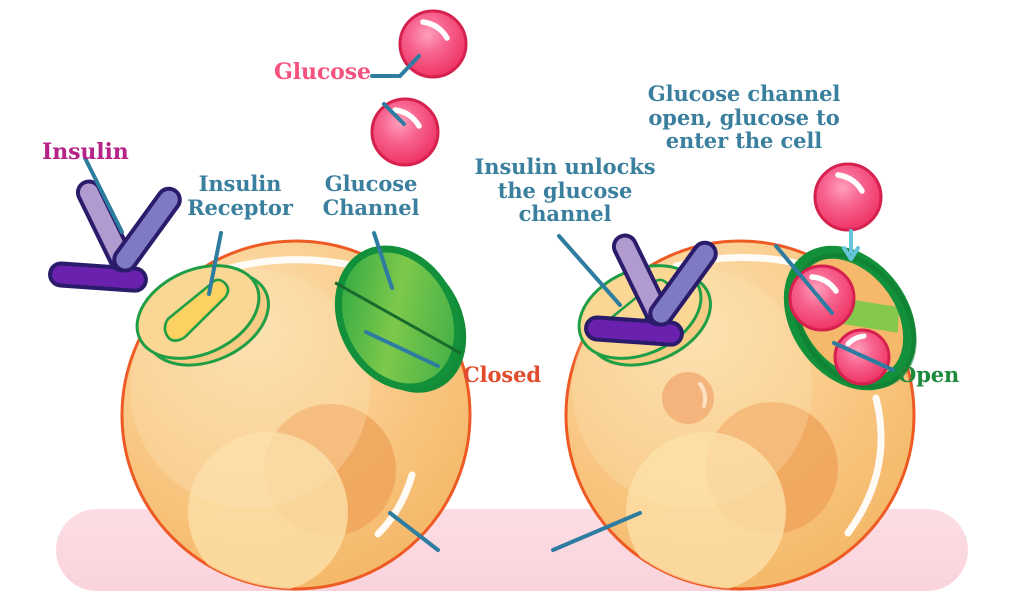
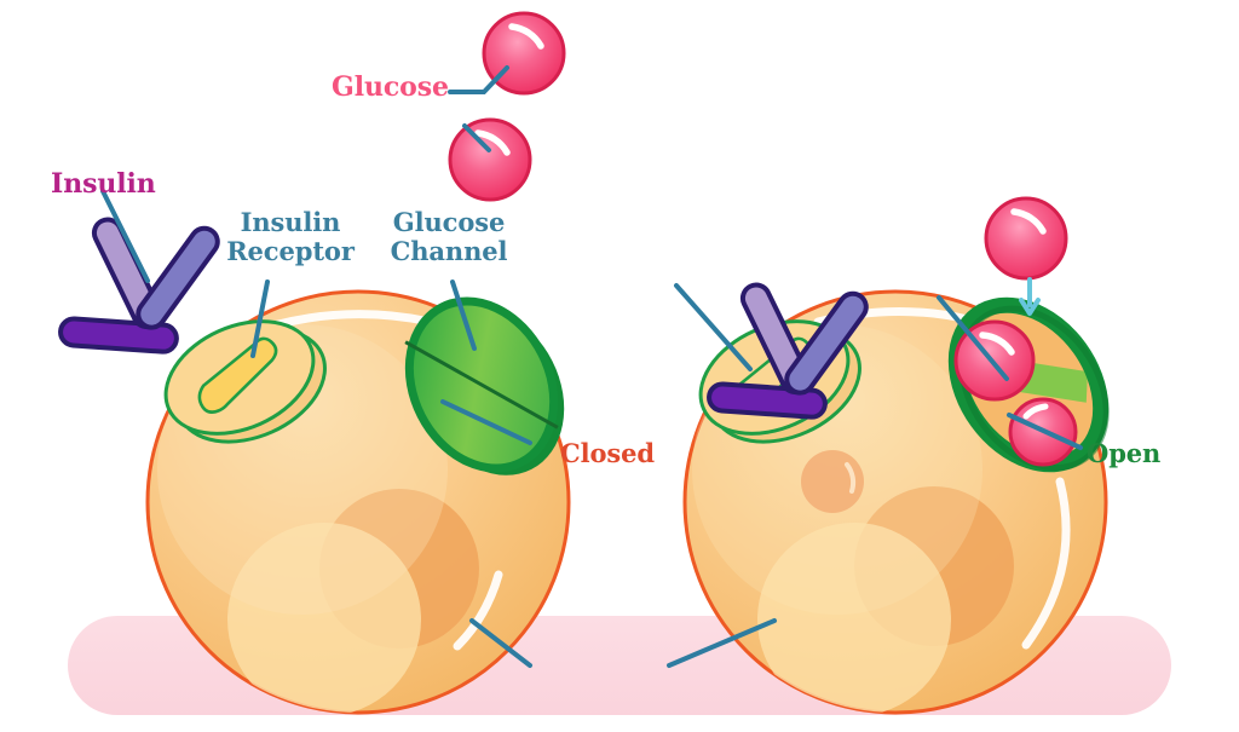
  Glucose
  Insulin
  Insulin
  Receptor
  Glucose
  Channel
  Closed
  Open
- Insulin unlocks
- the glucose
- channel
- Glucose channel
- open, glucose to
- enter the cell
